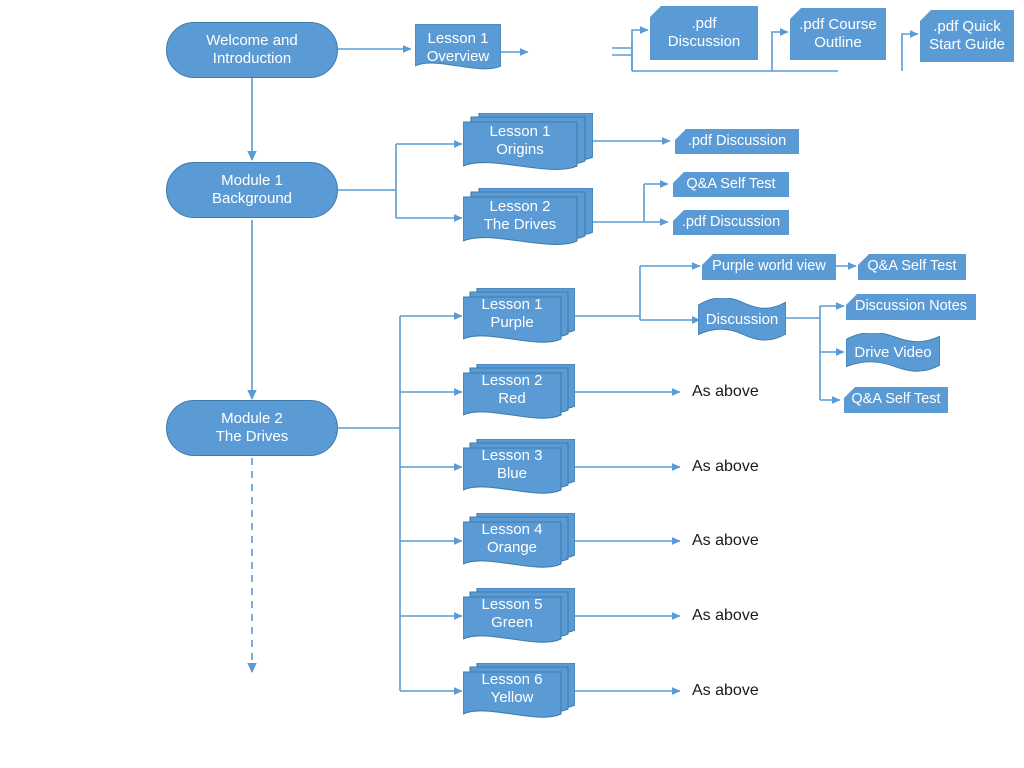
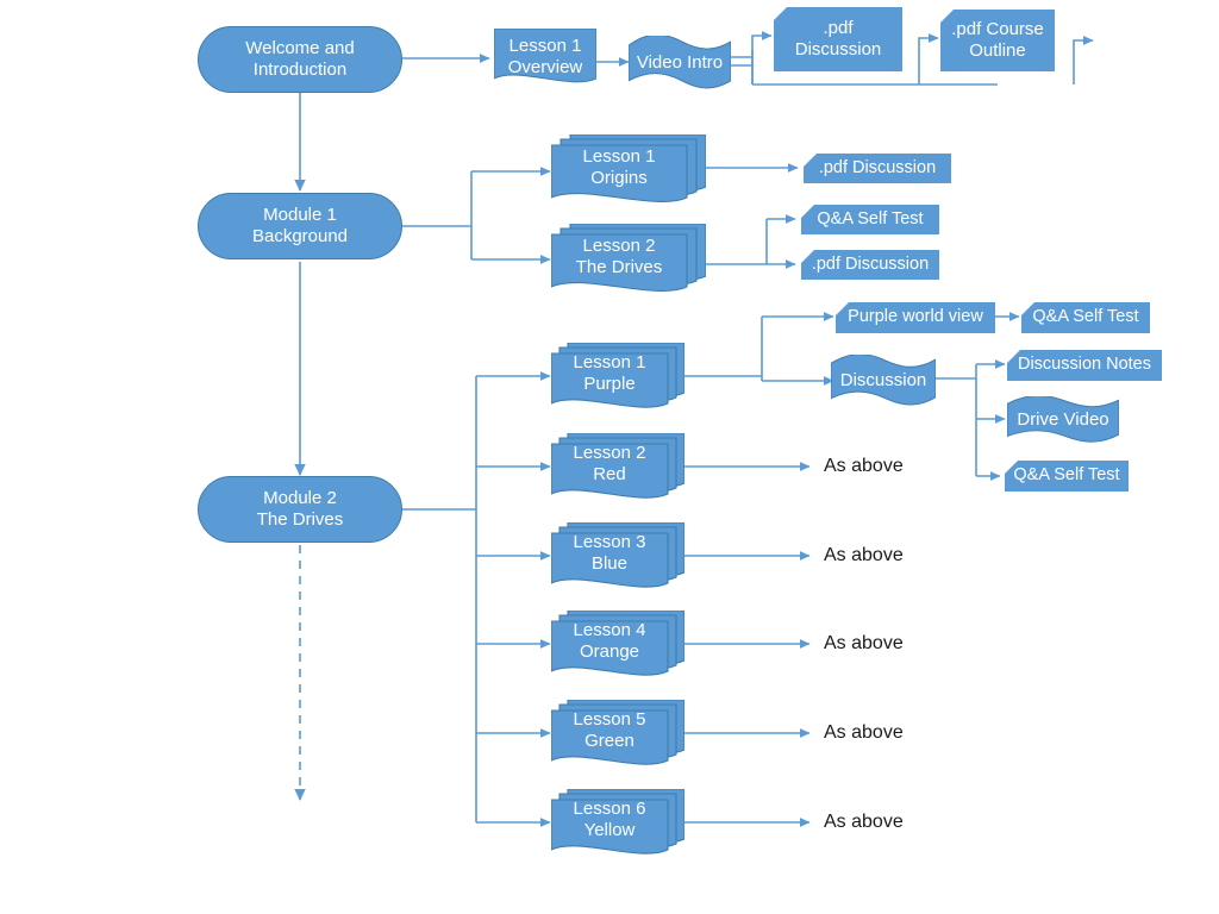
  Welcome and
  Introduction
  Module 1
  Background
  Module 2
  The Drives
  Lesson 1
  Overview
+ Video Intro
  .pdf
  Discussion
  .pdf Course
  Outline
- .pdf Quick
- Start Guide
  Lesson 1
  Origins
  Lesson 2
  The Drives
  .pdf Discussion
  Q&A Self Test
  .pdf Discussion
  Lesson 1
  Purple
  Lesson 2
  Red
  Lesson 3
  Blue
  Lesson 4
  Orange
  Lesson 5
  Green
  Lesson 6
  Yellow
  Purple world view
  Q&A Self Test
  Discussion
  Discussion Notes
  Drive Video
  Q&A Self Test
  As above
  As above
  As above
  As above
  As above
